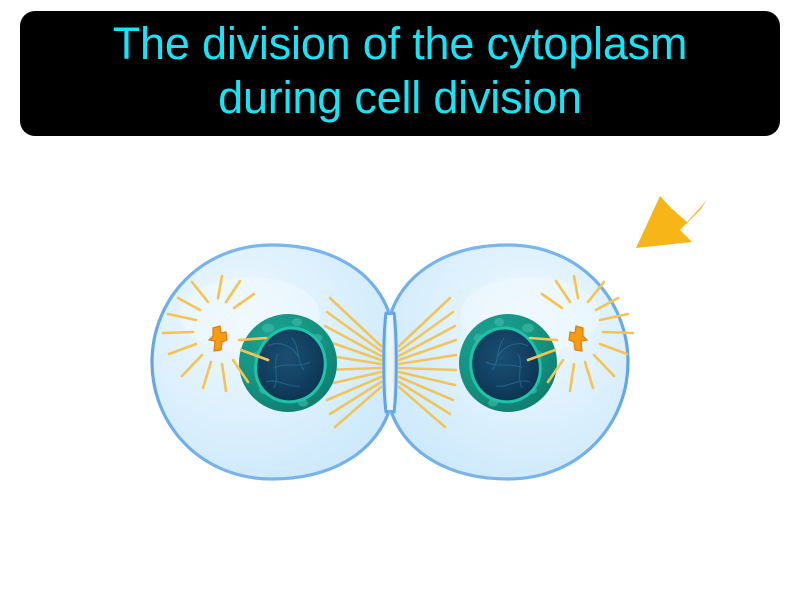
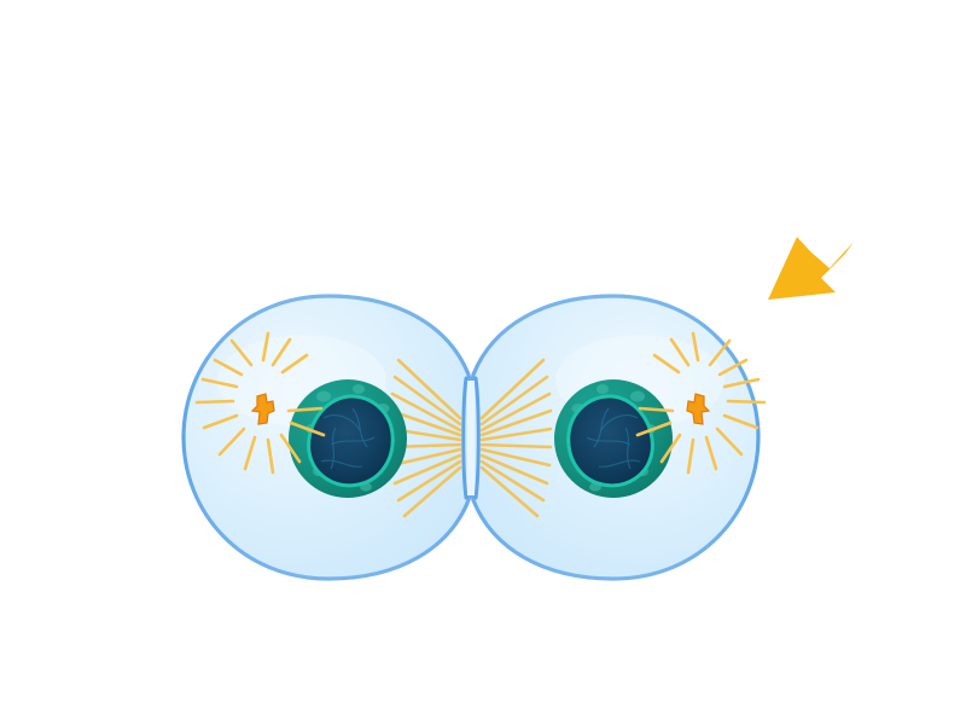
- The division of the cytoplasm
- during cell division
